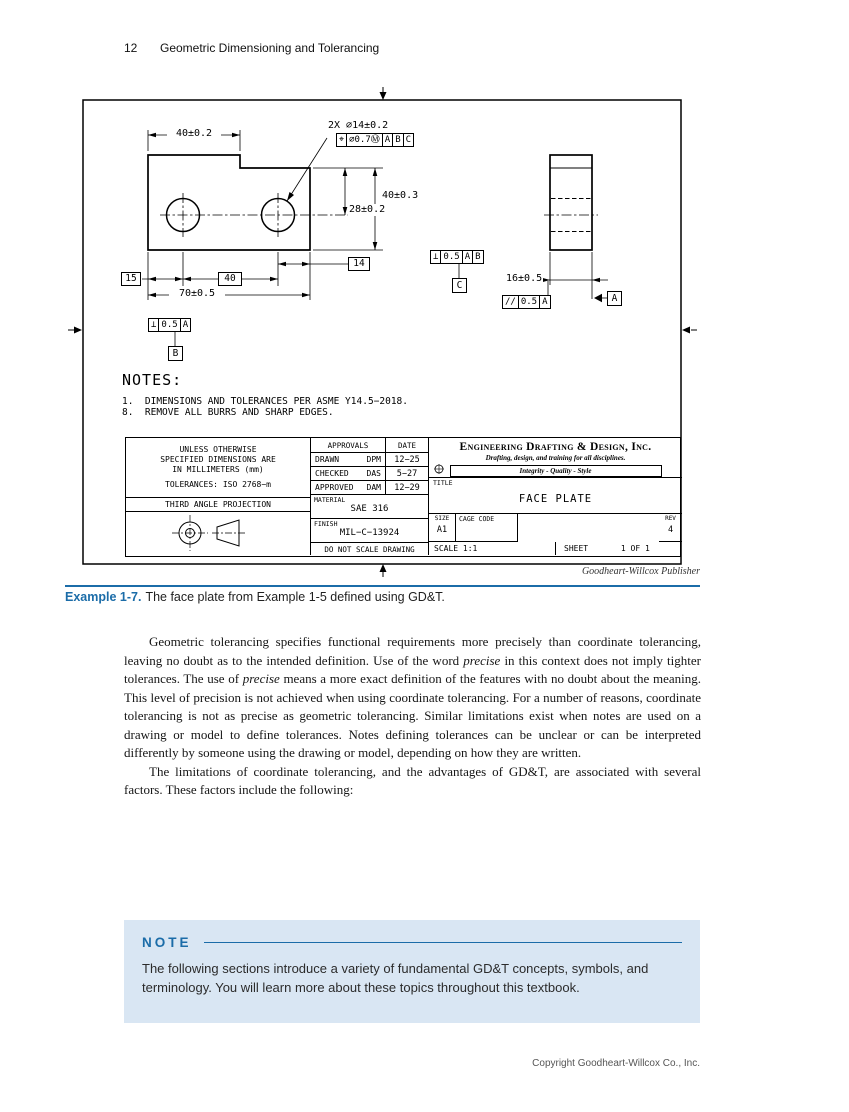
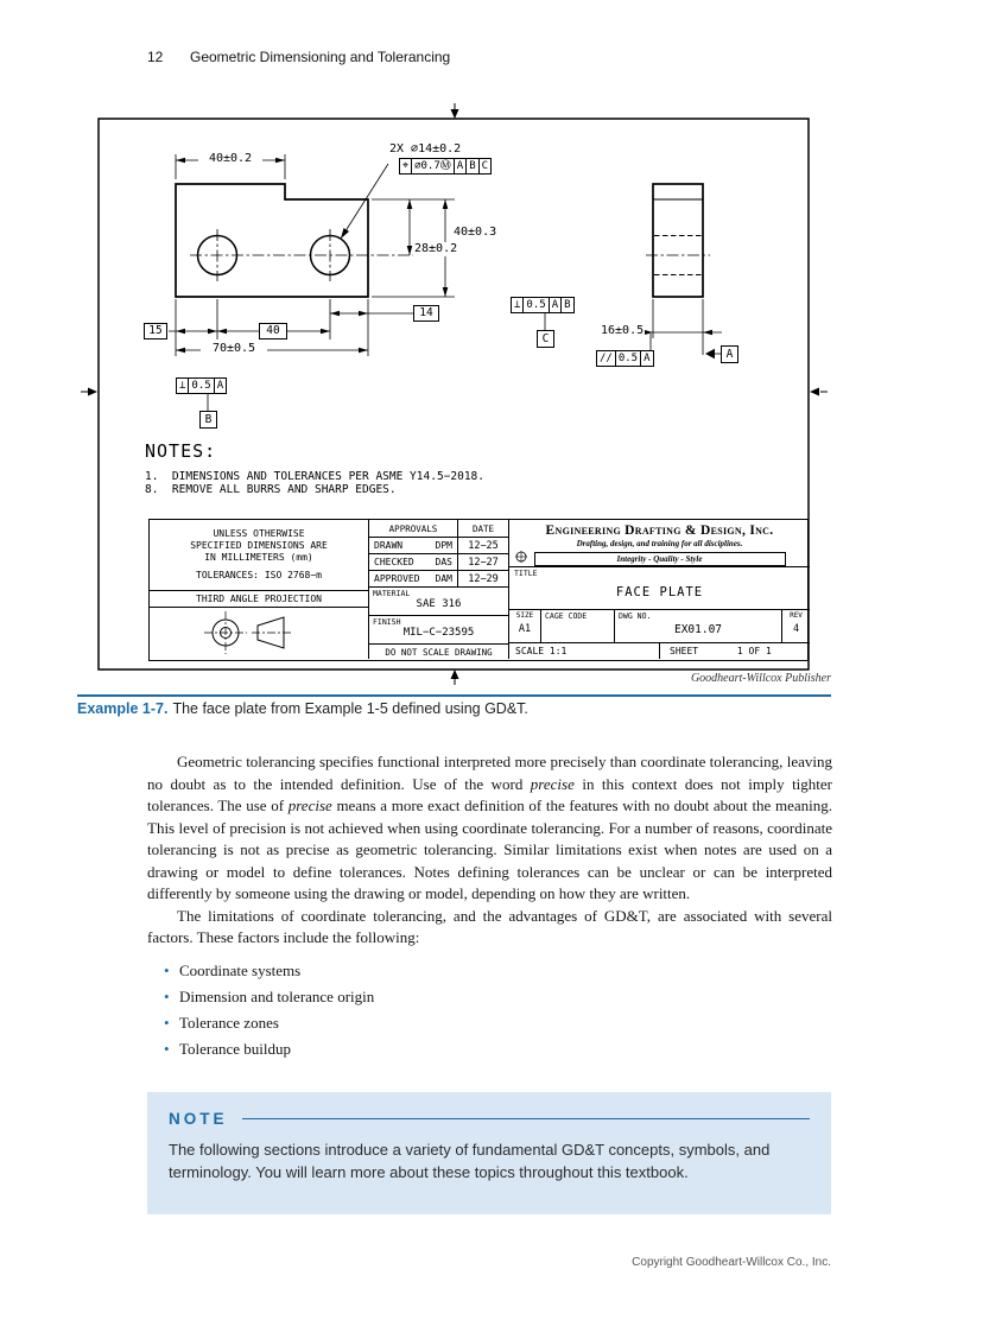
  12
  Geometric Dimensioning and Tolerancing
  40±0.2
  2X ∅14±0.2
  40±0.3
  28±0.2
  70±0.5
  16±0.5
  14
  15
  40
  ⌖
  ∅0.7Ⓜ
  A
  B
  C
  ⊥
  0.5
  A
  B
  ⊥
  0.5
  A
  //
  0.5
  A
  A
  B
  C
  NOTES:
  1. DIMENSIONS AND TOLERANCES PER ASME Y14.5−2018.
  8. REMOVE ALL BURRS AND SHARP EDGES.
  UNLESS OTHERWISE
  SPECIFIED DIMENSIONS ARE
  IN MILLIMETERS (mm)
  TOLERANCES: ISO 2768−m
  THIRD ANGLE PROJECTION
  APPROVALS
  DATE
  DRAWN
  DPM
  12−25
  CHECKED
  DAS
- 5−27
+ 12−27
  APPROVED
  DAM
  12−29
  MATERIAL
  SAE 316
  FINISH
- MIL−C−13924
+ MIL−C−23595
  DO NOT SCALE DRAWING
  Engineering Drafting & Design, Inc.
  Drafting, design, and training for all disciplines.
  Integrity - Quality - Style
  TITLE
  FACE PLATE
  A1
  CAGE CODE
+ DWG NO.
+ EX01.07
  4
  SCALE 1:1
  SHEET 1 OF 1
  Goodheart-Willcox Publisher
  Example 1-7. The face plate from Example 1-5 defined using GD&T.
- Geometric tolerancing specifies functional requirements more precisely than coordinate tolerancing, leaving no doubt as to the intended definition. Use of the word precise in this context does not imply tighter tolerances. The use of precise means a more exact definition of the features with no doubt about the meaning. This level of precision is not achieved when using coordinate tolerancing. For a number of reasons, coordinate tolerancing is not as precise as geometric tolerancing. Similar limitations exist when notes are used on a drawing or model to define tolerances. Notes defining tolerances can be unclear or can be interpreted differently by someone using the drawing or model, depending on how they are written.
+ Geometric tolerancing specifies functional interpreted more precisely than coordinate tolerancing, leaving no doubt as to the intended definition. Use of the word precise in this context does not imply tighter tolerances. The use of precise means a more exact definition of the features with no doubt about the meaning. This level of precision is not achieved when using coordinate tolerancing. For a number of reasons, coordinate tolerancing is not as precise as geometric tolerancing. Similar limitations exist when notes are used on a drawing or model to define tolerances. Notes defining tolerances can be unclear or can be interpreted differently by someone using the drawing or model, depending on how they are written.
  The limitations of coordinate tolerancing, and the advantages of GD&T, are associated with several factors. These factors include the following:
+ Coordinate systems
+ Dimension and tolerance origin
+ Tolerance zones
+ Tolerance buildup
  NOTE
  The following sections introduce a variety of fundamental GD&T concepts, symbols, and terminology. You will learn more about these topics throughout this textbook.
  Copyright Goodheart-Willcox Co., Inc.
